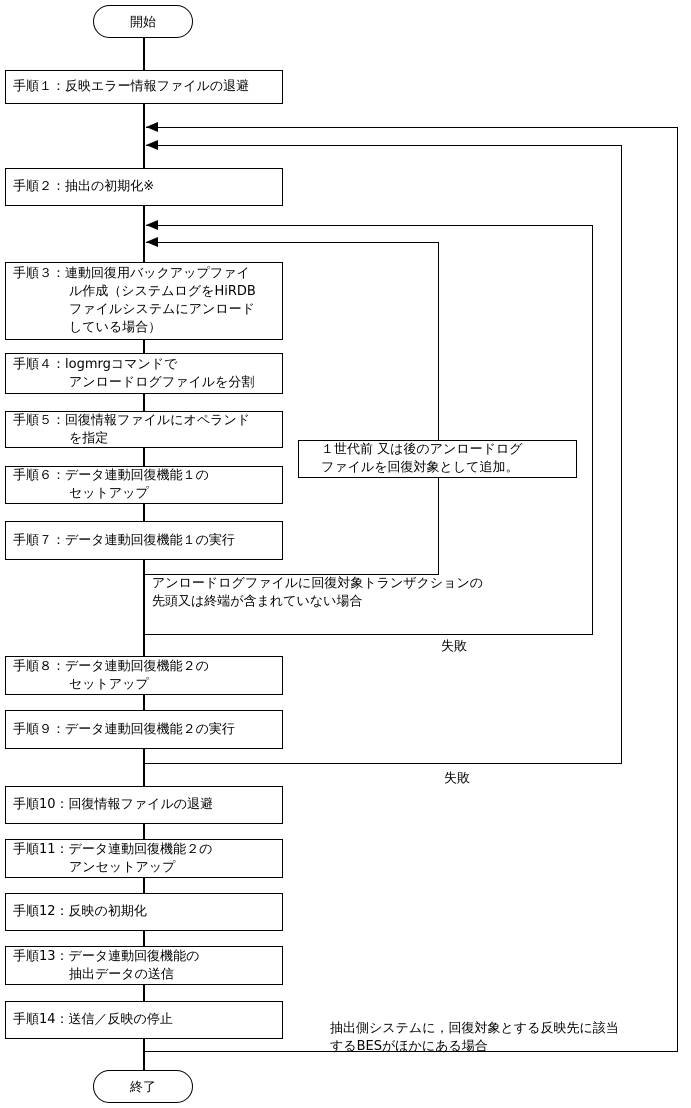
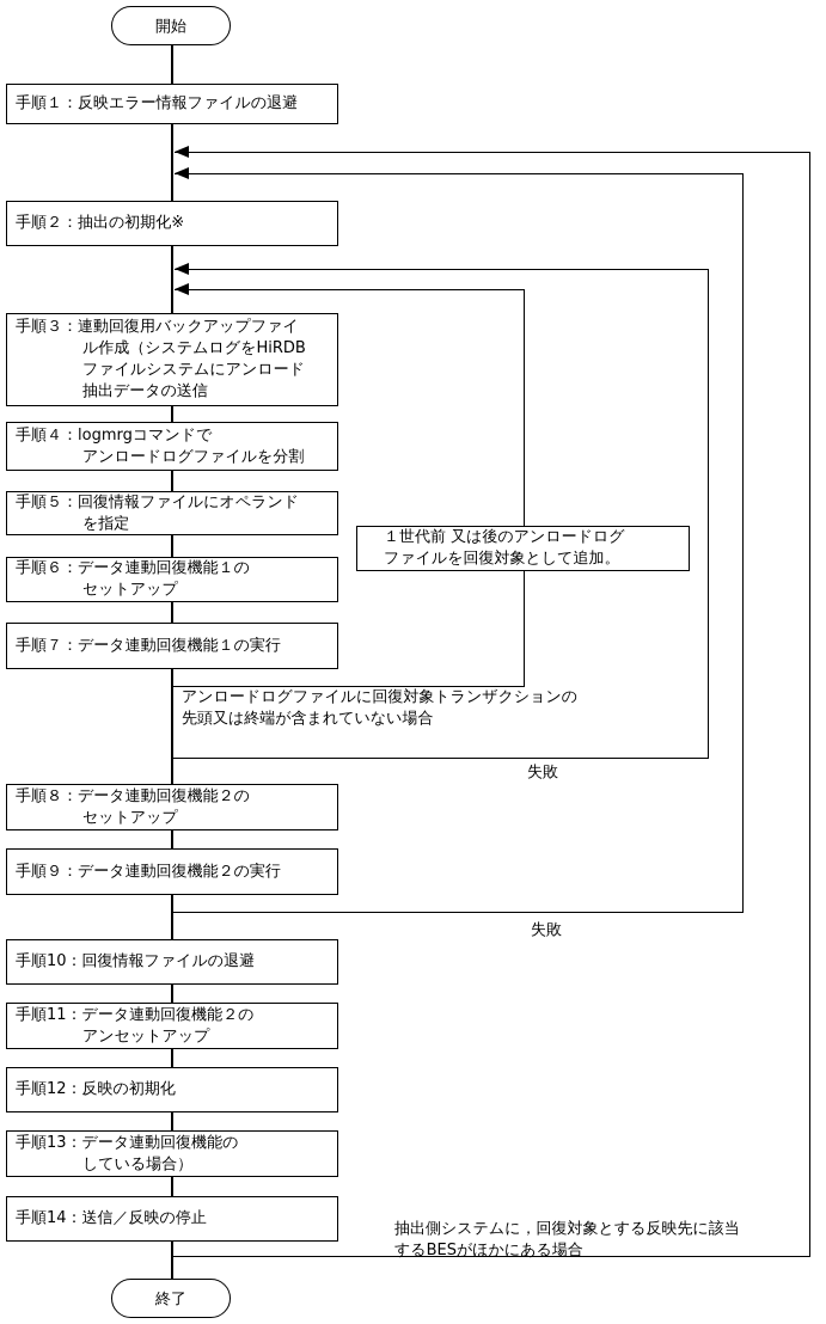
  開始
  手順１：反映エラー情報ファイルの退避
  手順２：抽出の初期化※
  手順３：連動回復用バックアップファイ
  ル作成（システムログをHiRDB
  ファイルシステムにアンロード
- している場合）
+ 抽出データの送信
  手順４：logmrgコマンドで
  アンロードログファイルを分割
  手順５：回復情報ファイルにオペランド
  を指定
  手順６：データ連動回復機能１の
  セットアップ
  手順７：データ連動回復機能１の実行
  手順８：データ連動回復機能２の
  セットアップ
  手順９：データ連動回復機能２の実行
  手順10：回復情報ファイルの退避
  手順11：データ連動回復機能２の
  アンセットアップ
  手順12：反映の初期化
  手順13：データ連動回復機能の
- 抽出データの送信
+ している場合）
  手順14：送信／反映の停止
  １世代前 又は後のアンロードログ
  ファイルを回復対象として追加。
  アンロードログファイルに回復対象トランザクションの
  先頭又は終端が含まれていない場合
  失敗
  失敗
  抽出側システムに，回復対象とする反映先に該当
  するBESがほかにある場合
  終了
